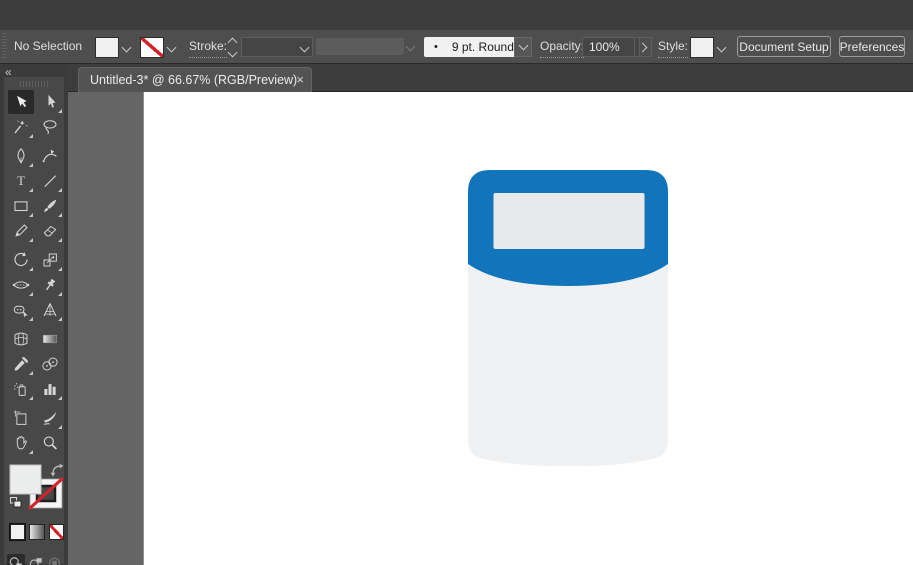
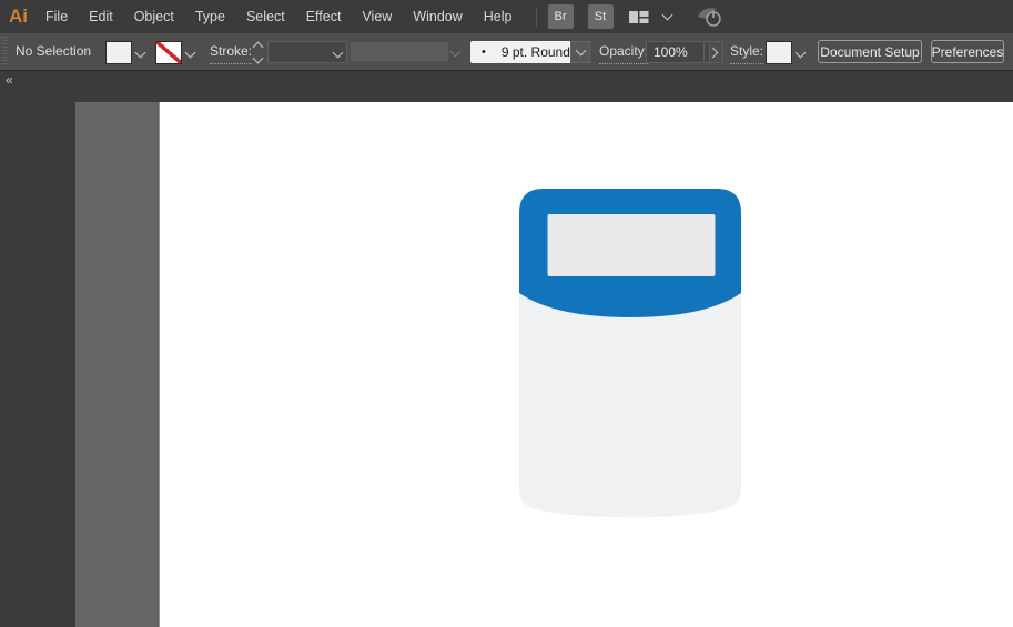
+ Ai
+ File
+ Edit
+ Object
+ Type
+ Select
+ Effect
+ View
+ Window
+ Help
+ Br
+ St
  No Selection
  Stroke:
  •
  9 pt. Round
  Opacity
  100%
  Style:
  Document Setup
  Preferences
  «
- T
- Untitled-3* @ 66.67% (RGB/Preview)
- ×
